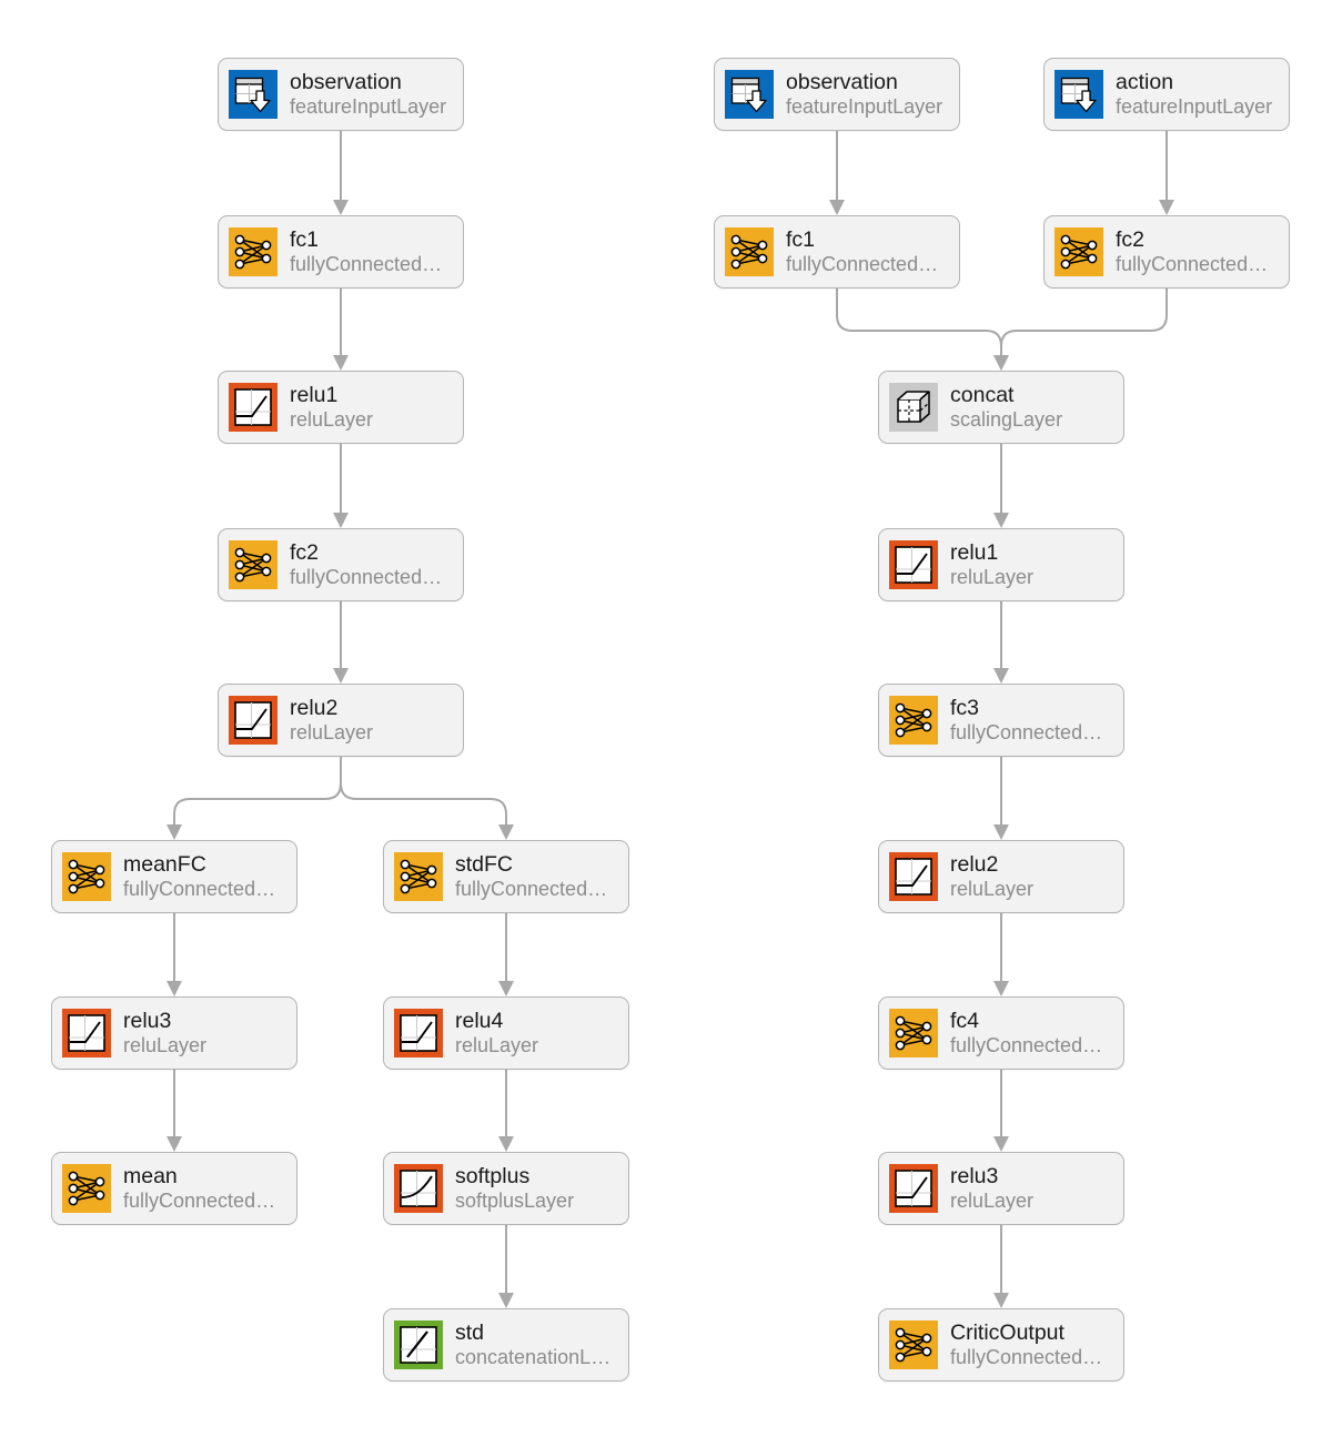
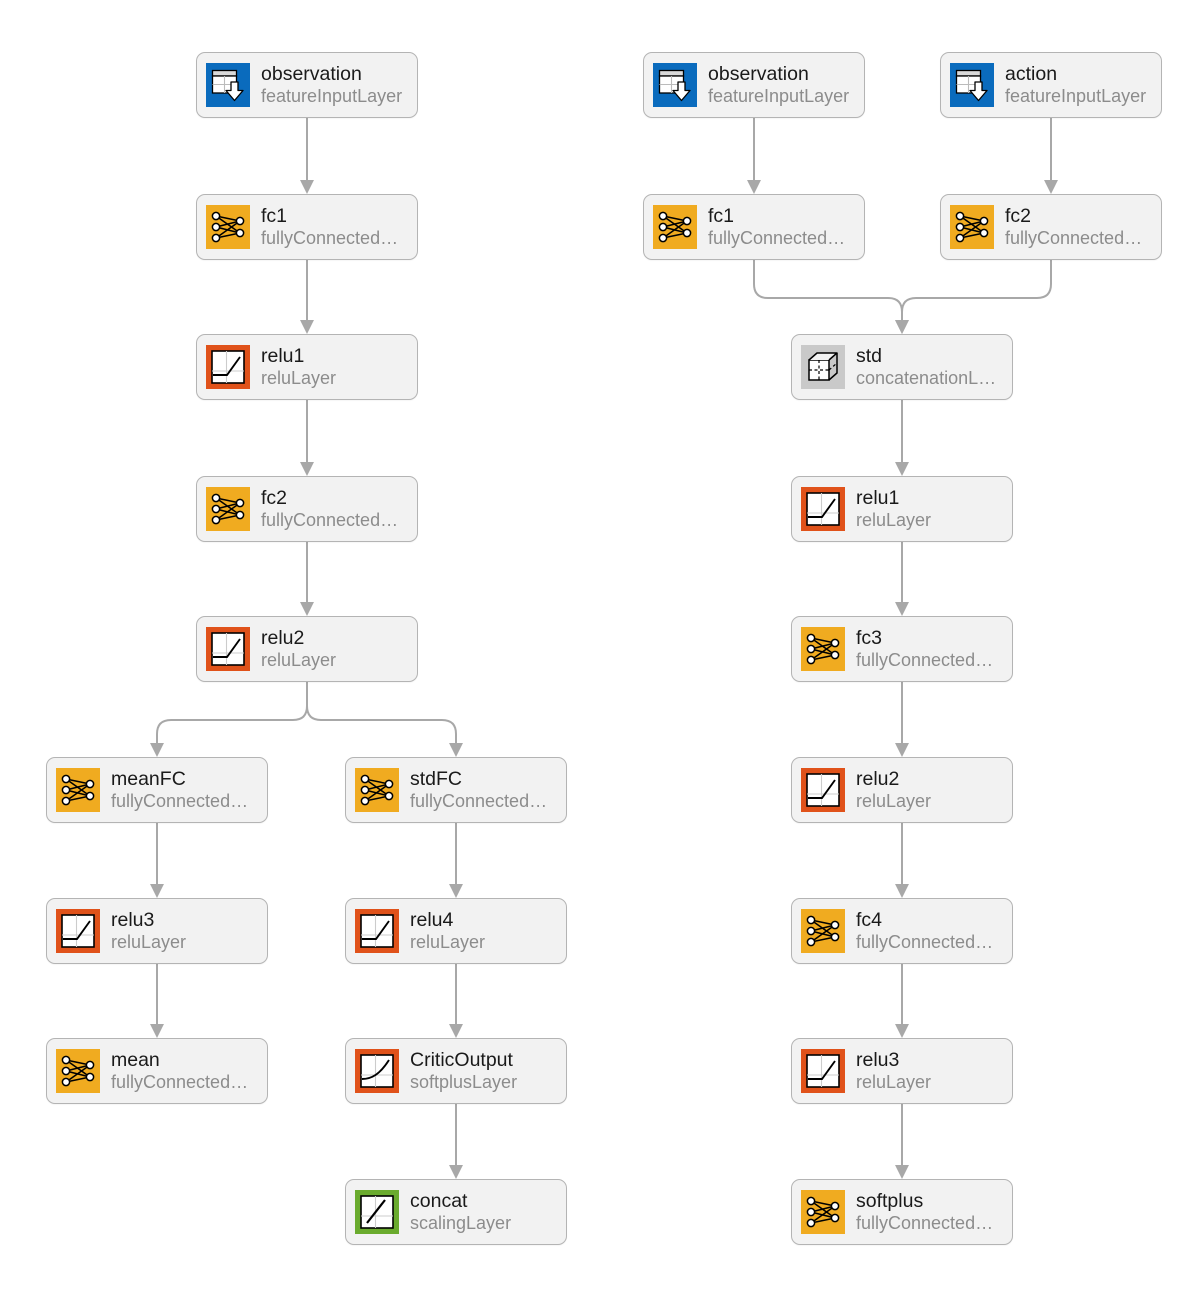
  observation
  featureInputLayer
  fc1
  fullyConnected…
  relu1
  reluLayer
  fc2
  fullyConnected…
  relu2
  reluLayer
  meanFC
  fullyConnected…
  stdFC
  fullyConnected…
  relu3
  reluLayer
  relu4
  reluLayer
  mean
  fullyConnected…
- softplus
+ CriticOutput
  softplusLayer
- std
+ concat
- concatenationL…
+ scalingLayer
  observation
  featureInputLayer
  action
  featureInputLayer
  fc1
  fullyConnected…
  fc2
  fullyConnected…
- concat
+ std
- scalingLayer
+ concatenationL…
  relu1
  reluLayer
  fc3
  fullyConnected…
  relu2
  reluLayer
  fc4
  fullyConnected…
  relu3
  reluLayer
- CriticOutput
+ softplus
  fullyConnected…
